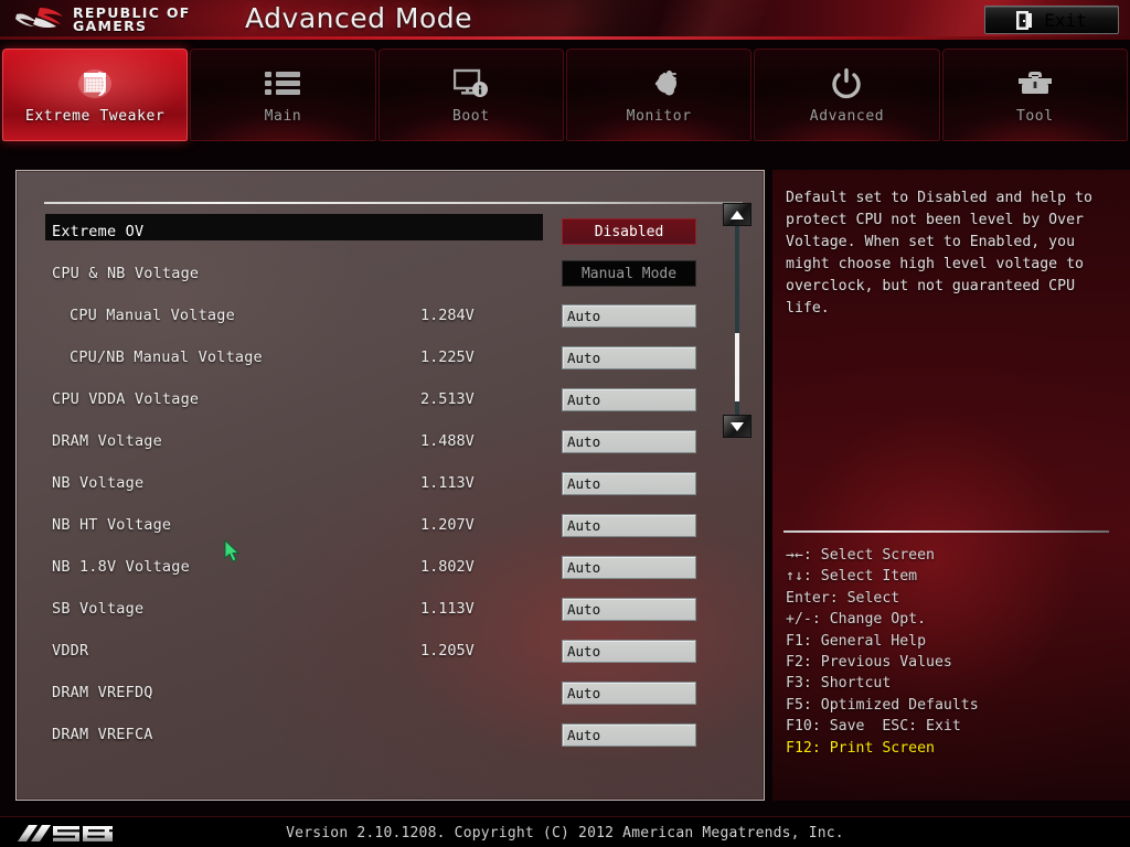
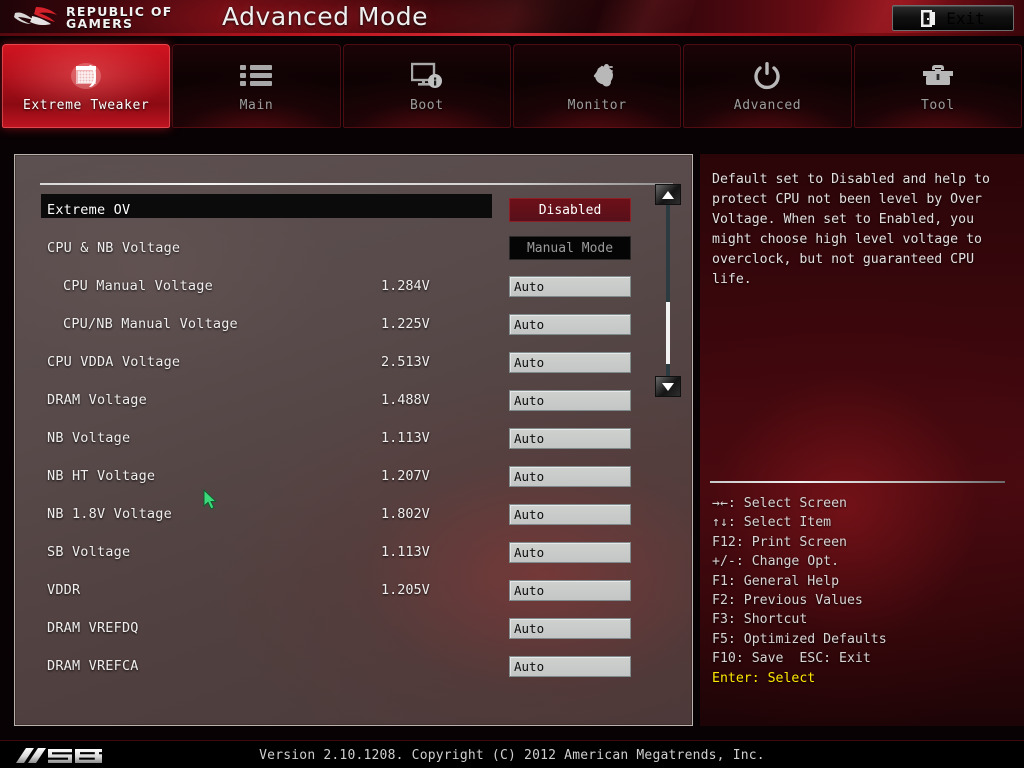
  REPUBLIC OF
  GAMERS
  Advanced Mode
  Exit
  Extreme Tweaker
  Main
  Boot
  Monitor
  Advanced
  Tool
  Extreme OV
  Disabled
  CPU & NB Voltage
  Manual Mode
  CPU Manual Voltage
  1.284V
  Auto
  CPU/NB Manual Voltage
  1.225V
  Auto
  CPU VDDA Voltage
  2.513V
  Auto
  DRAM Voltage
  1.488V
  Auto
  NB Voltage
  1.113V
  Auto
  NB HT Voltage
  1.207V
  Auto
  NB 1.8V Voltage
  1.802V
  Auto
  SB Voltage
  1.113V
  Auto
  VDDR
  1.205V
  Auto
  DRAM VREFDQ
  Auto
  DRAM VREFCA
  Auto
  Default set to Disabled and help to protect CPU not been level by Over Voltage. When set to Enabled, you might choose high level voltage to overclock, but not guaranteed CPU life.
  →←: Select Screen
  ↑↓: Select Item
- Enter: Select
+ F12: Print Screen
  +/-: Change Opt.
  F1: General Help
  F2: Previous Values
  F3: Shortcut
  F5: Optimized Defaults
  F10: Save ESC: Exit
- F12: Print Screen
+ Enter: Select
  Version 2.10.1208. Copyright (C) 2012 American Megatrends, Inc.
